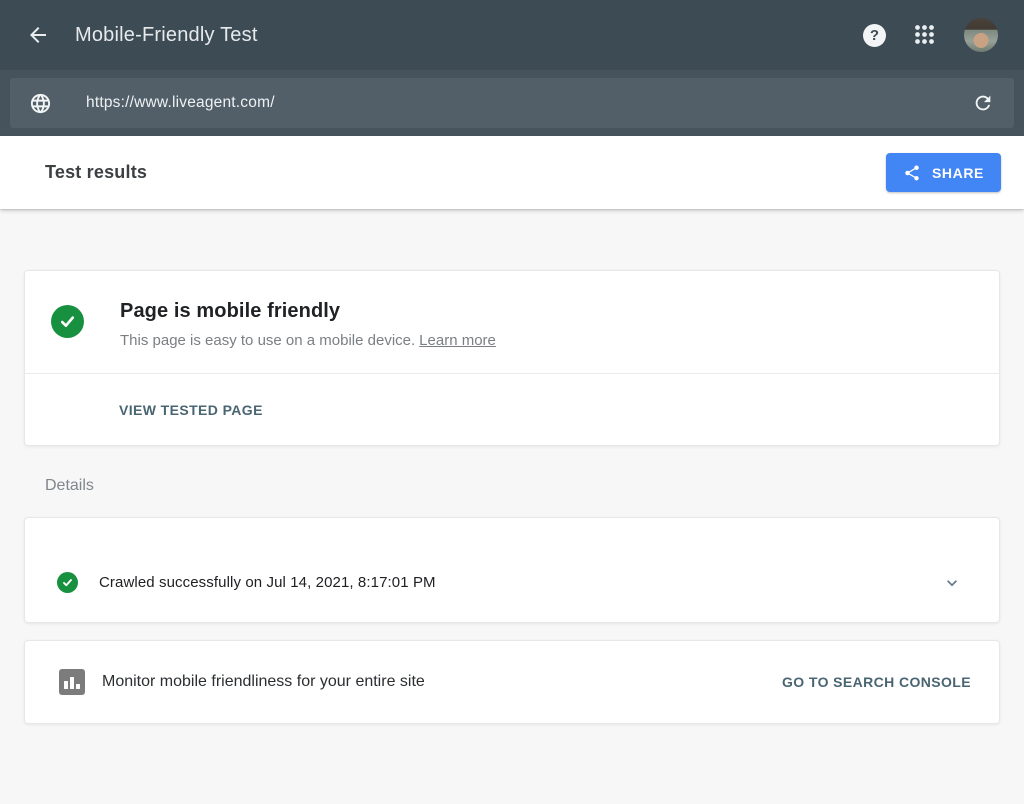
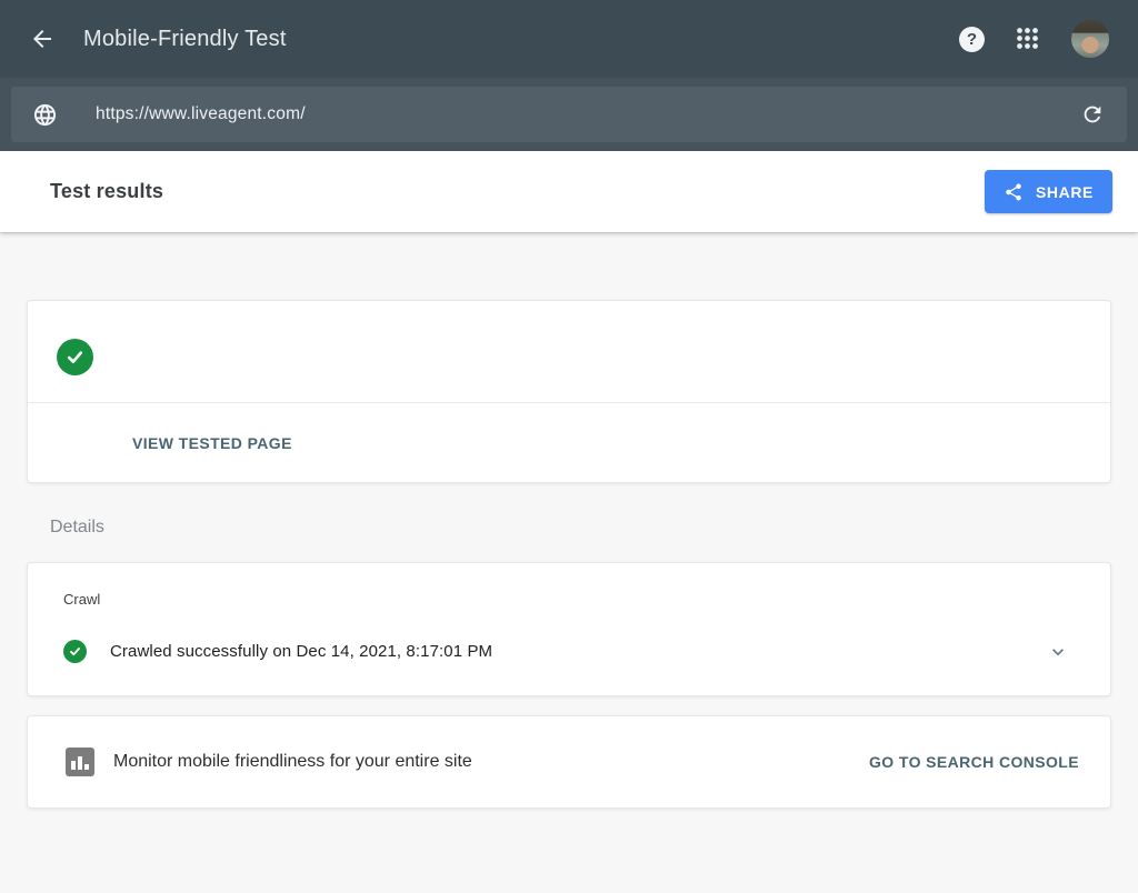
  Mobile-Friendly Test
  ?
  https://www.liveagent.com/
  Test results
  SHARE
- Page is mobile friendly
- This page is easy to use on a mobile device. Learn more
  VIEW TESTED PAGE
  Details
+ Crawl
- Crawled successfully on Jul 14, 2021, 8:17:01 PM
+ Crawled successfully on Dec 14, 2021, 8:17:01 PM
  Monitor mobile friendliness for your entire site
  GO TO SEARCH CONSOLE
